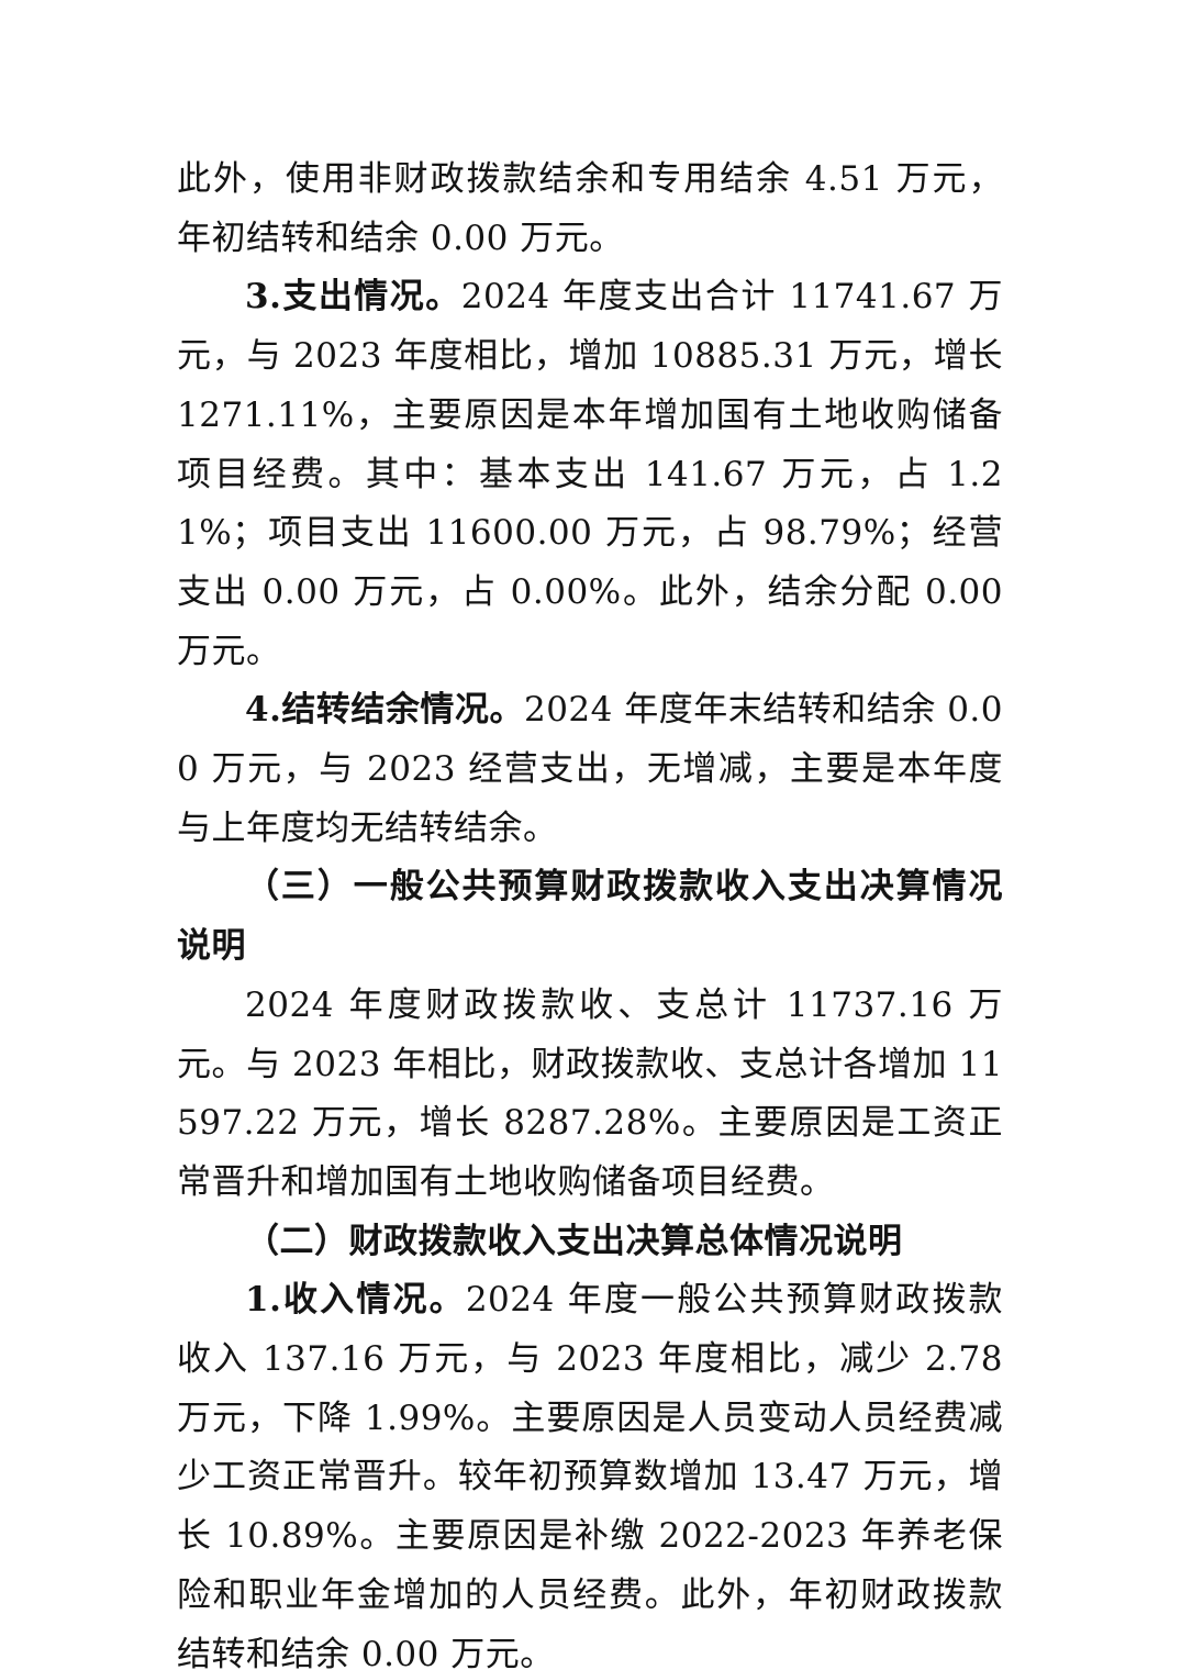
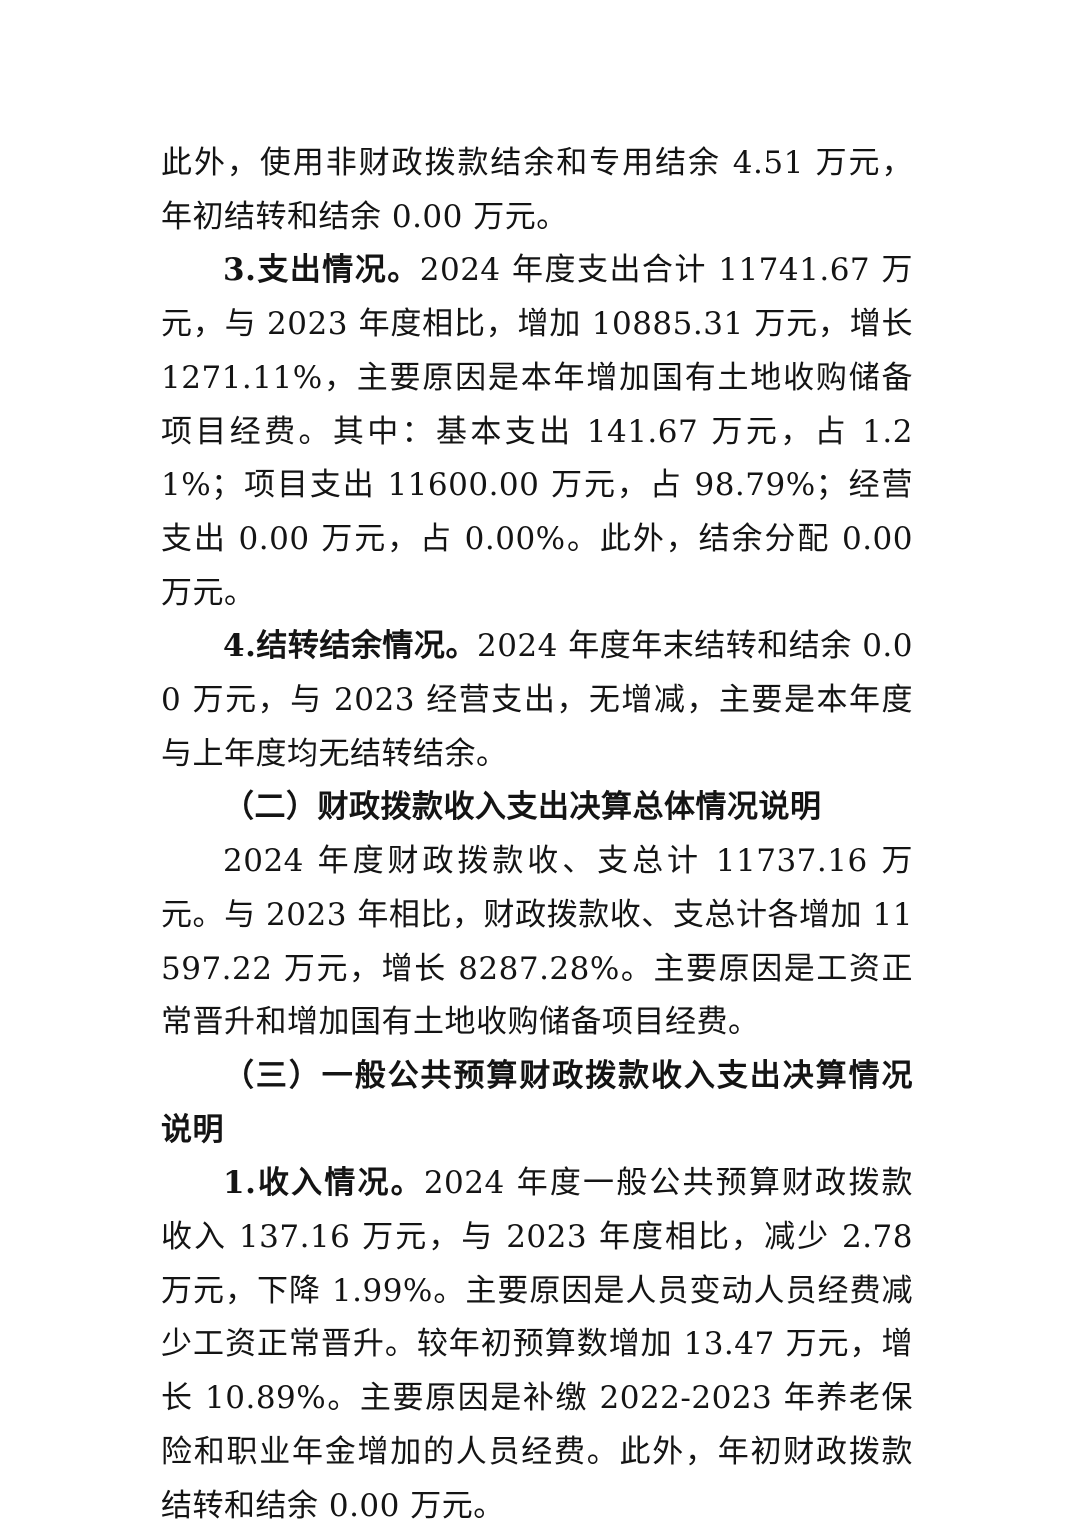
  此外，使用非财政拨款结余和专用结余 4.51 万元，年初结转和结余 0.00 万元。
  3.支出情况。2024 年度支出合计 11741.67 万元，与 2023 年度相比，增加 10885.31 万元，增长 1271.11%，主要原因是本年增加国有土地收购储备项目经费。其中：基本支出 141.67 万元，占 1.21%；项目支出 11600.00 万元，占 98.79%；经营支出 0.00 万元，占 0.00%。此外，结余分配 0.00 万元。
  4.结转结余情况。2024 年度年末结转和结余 0.00 万元，与 2023 经营支出，无增减，主要是本年度与上年度均无结转结余。
- （三）一般公共预算财政拨款收入支出决算情况说明
+ （二）财政拨款收入支出决算总体情况说明
  2024 年度财政拨款收、支总计 11737.16 万元。与 2023 年相比，财政拨款收、支总计各增加 11597.22 万元，增长 8287.28%。主要原因是工资正常晋升和增加国有土地收购储备项目经费。
- （二）财政拨款收入支出决算总体情况说明
+ （三）一般公共预算财政拨款收入支出决算情况说明
  1.收入情况。2024 年度一般公共预算财政拨款收入 137.16 万元，与 2023 年度相比，减少 2.78 万元，下降 1.99%。主要原因是人员变动人员经费减少工资正常晋升。较年初预算数增加 13.47 万元，增长 10.89%。主要原因是补缴 2022-2023 年养老保险和职业年金增加的人员经费。此外，年初财政拨款结转和结余 0.00 万元。
